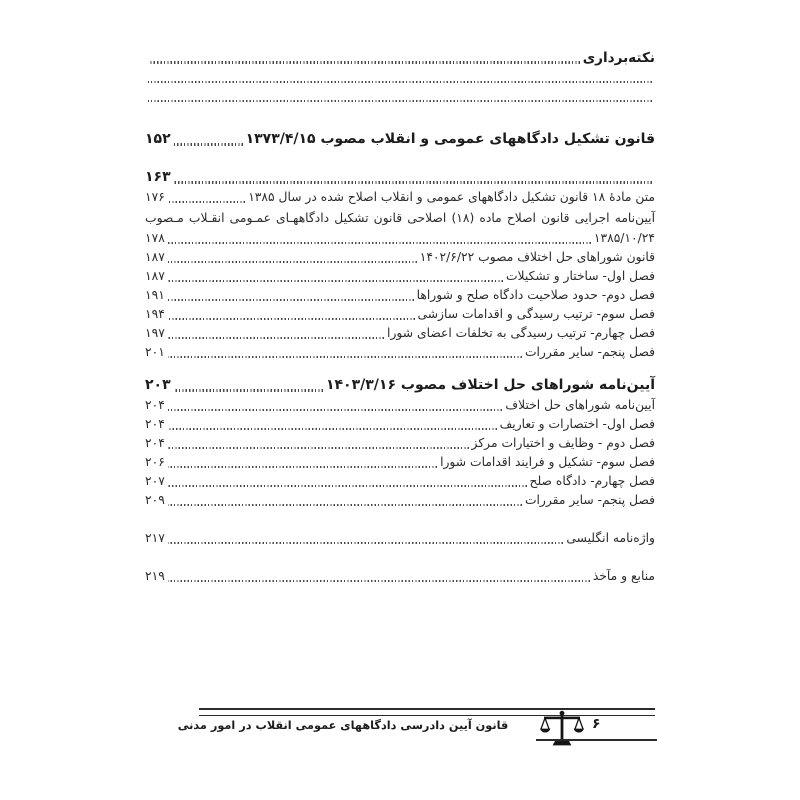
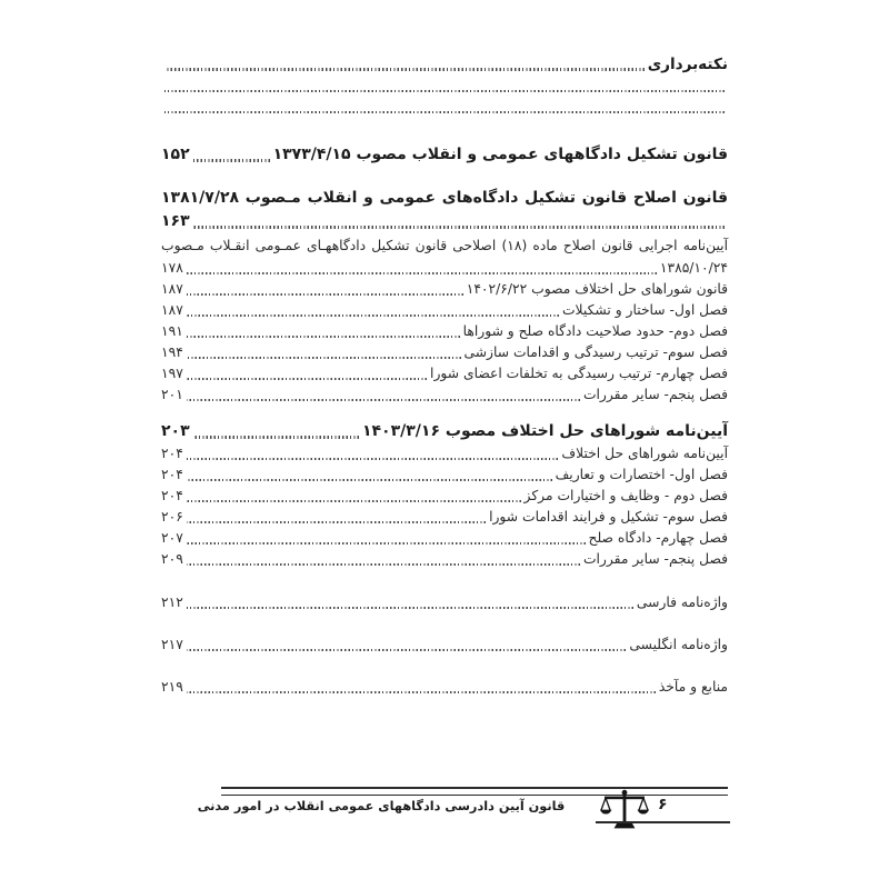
  نکته‌برداری
  قانون تشکیل دادگاههای عمومی و انقلاب مصوب ۱۳۷۳/۴/۱۵
  ۱۵۲
+ قانون اصلاح قانون تشکیل دادگاه‌های عمومی و انقلاب مـصوب ۱۳۸۱/۷/۲۸
  ۱۶۳
- متن مادۀ ۱۸ قانون تشکیل دادگاههای عمومی و انقلاب اصلاح شده در سال ۱۳۸۵
- ۱۷۶
  آیین‌نامه اجرایی قانون اصلاح ماده (۱۸) اصلاحی قانون تشکیل دادگاههـای عمـومی انقـلاب مـصوب
  ۱۳۸۵/۱۰/۲۴
  ۱۷۸
  قانون شوراهای حل اختلاف مصوب ۱۴۰۲/۶/۲۲
  ۱۸۷
  فصل اول- ساختار و تشکیلات
  ۱۸۷
  فصل دوم- حدود صلاحیت دادگاه صلح و شوراها
  ۱۹۱
  فصل سوم- ترتیب رسیدگی و اقدامات سازشی
  ۱۹۴
  فصل چهارم- ترتیب رسیدگی به تخلفات اعضای شورا
  ۱۹۷
  فصل پنجم- سایر مقررات
  ۲۰۱
  آیین‌نامه شوراهای حل اختلاف مصوب ۱۴۰۳/۳/۱۶
  ۲۰۳
  آیین‌نامه شوراهای حل اختلاف
  ۲۰۴
  فصل اول- اختصارات و تعاریف
  ۲۰۴
  فصل دوم - وظایف و اختیارات مرکز
  ۲۰۴
  فصل سوم- تشکیل و فرایند اقدامات شورا
  ۲۰۶
  فصل چهارم- دادگاه صلح
  ۲۰۷
  فصل پنجم- سایر مقررات
  ۲۰۹
+ واژه‌نامه فارسی
+ ۲۱۲
  واژه‌نامه انگلیسی
  ۲۱۷
  منابع و مآخذ
  ۲۱۹
  ۶
  قانون آیین دادرسی دادگاههای عمومی انقلاب در امور مدنی
